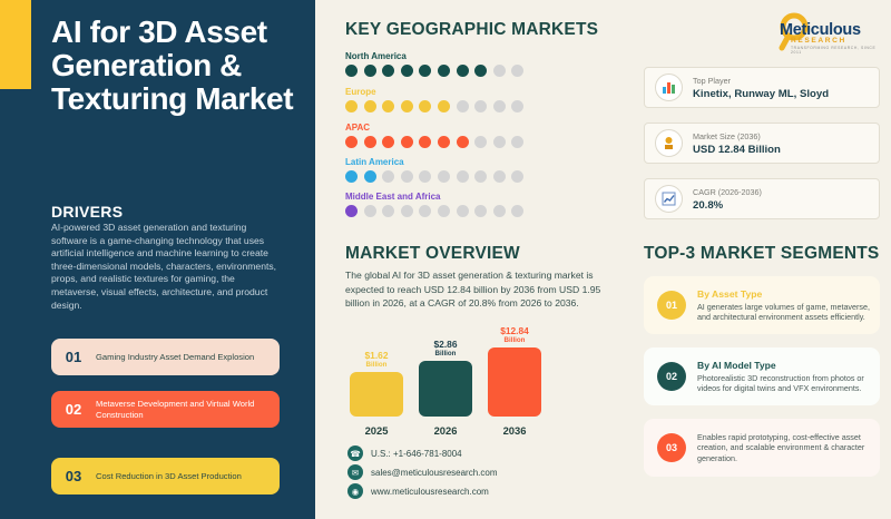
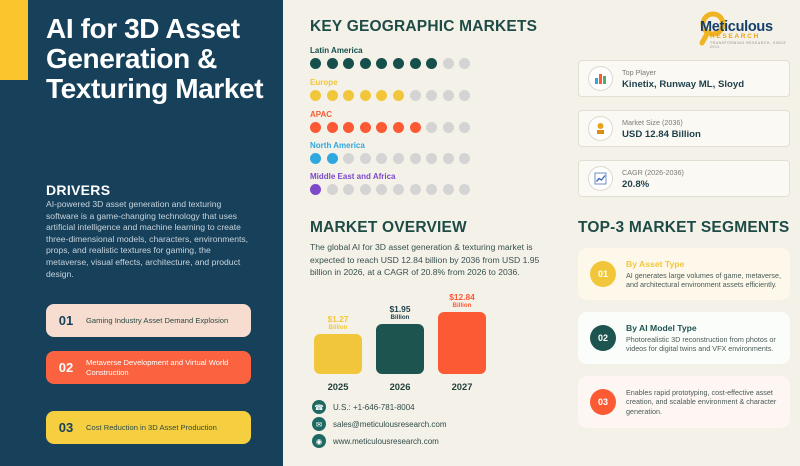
  AI for 3D Asset Generation & Texturing Market
  DRIVERS
  AI-powered 3D asset generation and texturing software is a game-changing technology that uses artificial intelligence and machine learning to create three-dimensional models, characters, environments, props, and realistic textures for gaming, the metaverse, visual effects, architecture, and product design.
  01
  Gaming Industry Asset Demand Explosion
  02
  Metaverse Development and Virtual World Construction
  03
  Cost Reduction in 3D Asset Production
  Meticulous
  KEY GEOGRAPHIC MARKETS
- North America
+ Latin America
  Europe
  APAC
- Latin America
+ North America
  Middle East and Africa
  Top Player
  Kinetix, Runway ML, Sloyd
  Market Size (2036)
  USD 12.84 Billion
  CAGR (2026-2036)
  20.8%
  MARKET OVERVIEW
  The global AI for 3D asset generation & texturing market is expected to reach USD 12.84 billion by 2036 from USD 1.95 billion in 2026, at a CAGR of 20.8% from 2026 to 2036.
- $1.62
+ $1.27
  2025
- $2.86
+ $1.95
  2026
  $12.84
- 2036
+ 2027
  ☎
  U.S.: +1-646-781-8004
  ✉
  sales@meticulousresearch.com
  ◉
  www.meticulousresearch.com
  TOP-3 MARKET SEGMENTS
  01
  By Asset Type
  AI generates large volumes of game, metaverse, and architectural environment assets efficiently.
  02
  By AI Model Type
  Photorealistic 3D reconstruction from photos or videos for digital twins and VFX environments.
  03
  Enables rapid prototyping, cost-effective asset creation, and scalable environment & character generation.
